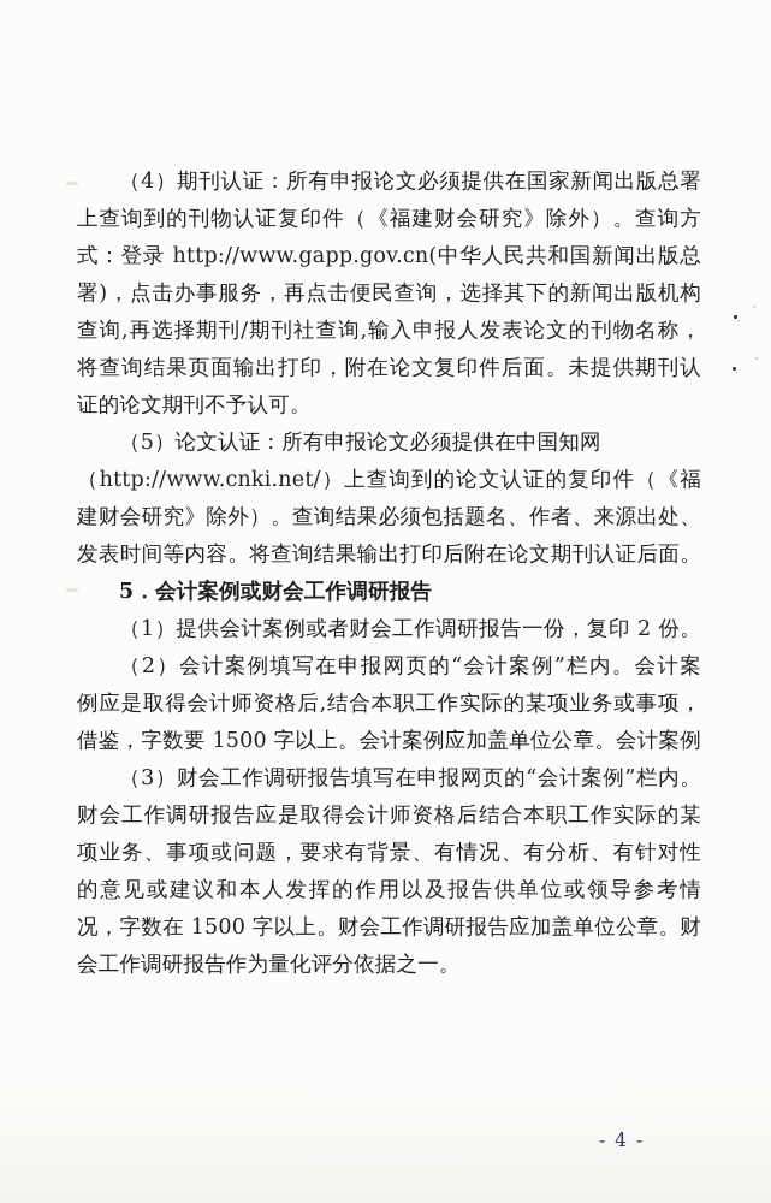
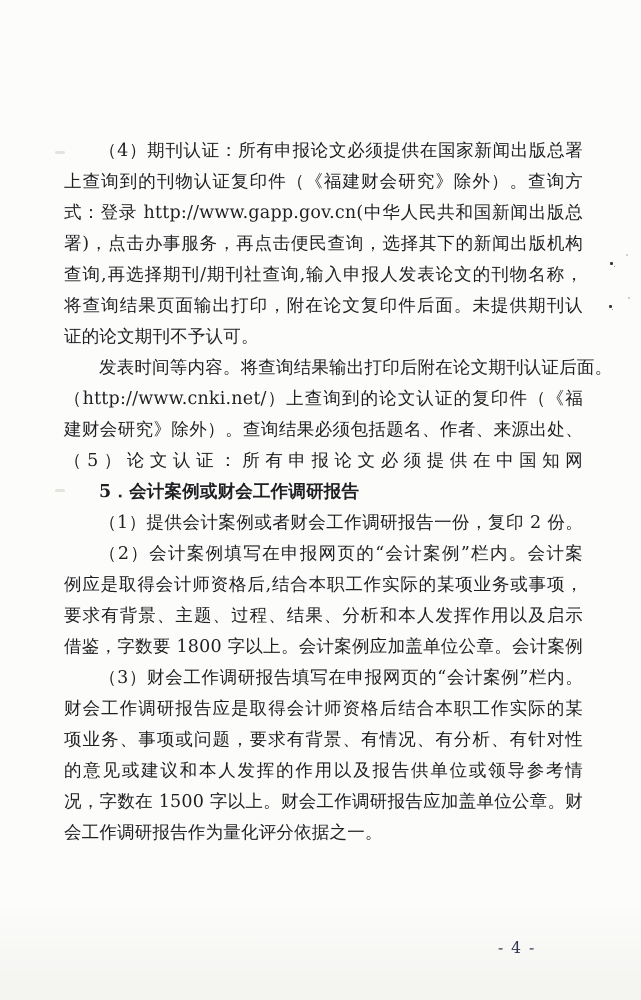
  （4）期刊认证：所有申报论文必须提供在国家新闻出版总署
  上查询到的刊物认证复印件（《福建财会研究》除外）。查询方
  式：登录 http://www.gapp.gov.cn(中华人民共和国新闻出版总
  署)，点击办事服务，再点击便民查询，选择其下的新闻出版机构
  查询,再选择期刊/期刊社查询,输入申报人发表论文的刊物名称，
  将查询结果页面输出打印，附在论文复印件后面。未提供期刊认
  证的论文期刊不予认可。
- （5）论文认证：所有申报论文必须提供在中国知网
+ 发表时间等内容。将查询结果输出打印后附在论文期刊认证后面。
  （http://www.cnki.net/）上查询到的论文认证的复印件（《福
  建财会研究》除外）。查询结果必须包括题名、作者、来源出处、
- 发表时间等内容。将查询结果输出打印后附在论文期刊认证后面。
+ （5）论文认证：所有申报论文必须提供在中国知网
  5．会计案例或财会工作调研报告
  （1）提供会计案例或者财会工作调研报告一份，复印 2 份。
  （2）会计案例填写在申报网页的“会计案例”栏内。会计案
  例应是取得会计师资格后,结合本职工作实际的某项业务或事项，
+ 要求有背景、主题、过程、结果、分析和本人发挥作用以及启示
- 借鉴，字数要 1500 字以上。会计案例应加盖单位公章。会计案例
+ 借鉴，字数要 1800 字以上。会计案例应加盖单位公章。会计案例
  （3）财会工作调研报告填写在申报网页的“会计案例”栏内。
  财会工作调研报告应是取得会计师资格后结合本职工作实际的某
  项业务、事项或问题，要求有背景、有情况、有分析、有针对性
  的意见或建议和本人发挥的作用以及报告供单位或领导参考情
  况，字数在 1500 字以上。财会工作调研报告应加盖单位公章。财
  会工作调研报告作为量化评分依据之一。
  - 4 -
